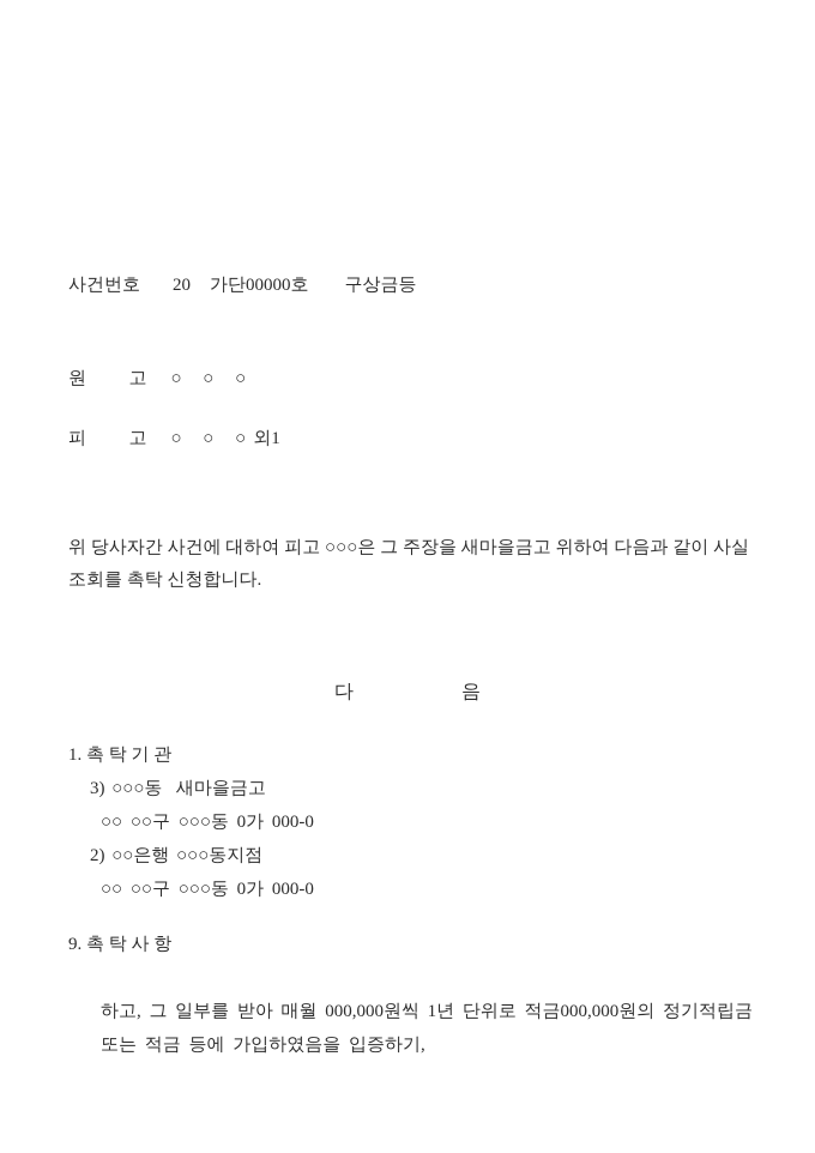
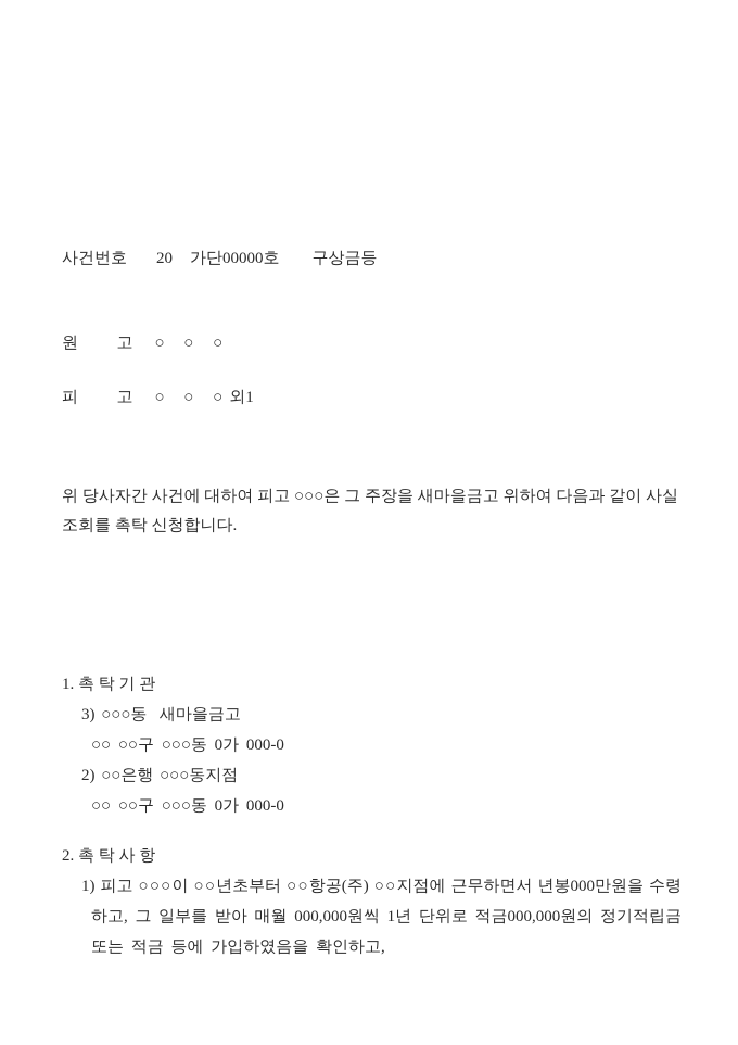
  사건번호
  20
  가단00000호
  구상금등
  원 고
  ○ ○ ○
  피 고
  ○ ○ ○
  외1
  위 당사자간 사건에 대하여 피고 ○○○은 그 주장을 새마을금고 위하여 다음과 같이 사실
  조회를 촉탁 신청합니다.
- 다
- 음
  1. 촉 탁 기 관
  3) ○○○동 새마을금고
  ○○ ○○구 ○○○동 0가 000-0
  2) ○○은행 ○○○동지점
  ○○ ○○구 ○○○동 0가 000-0
- 9. 촉 탁 사 항
+ 2. 촉 탁 사 항
+ 1) 피고 ○○○이 ○○년초부터 ○○항공(주) ○○지점에 근무하면서 년봉000만원을 수령
  하고, 그 일부를 받아 매월 000,000원씩 1년 단위로 적금000,000원의 정기적립금
- 또는 적금 등에 가입하였음을 입증하기,
+ 또는 적금 등에 가입하였음을 확인하고,
